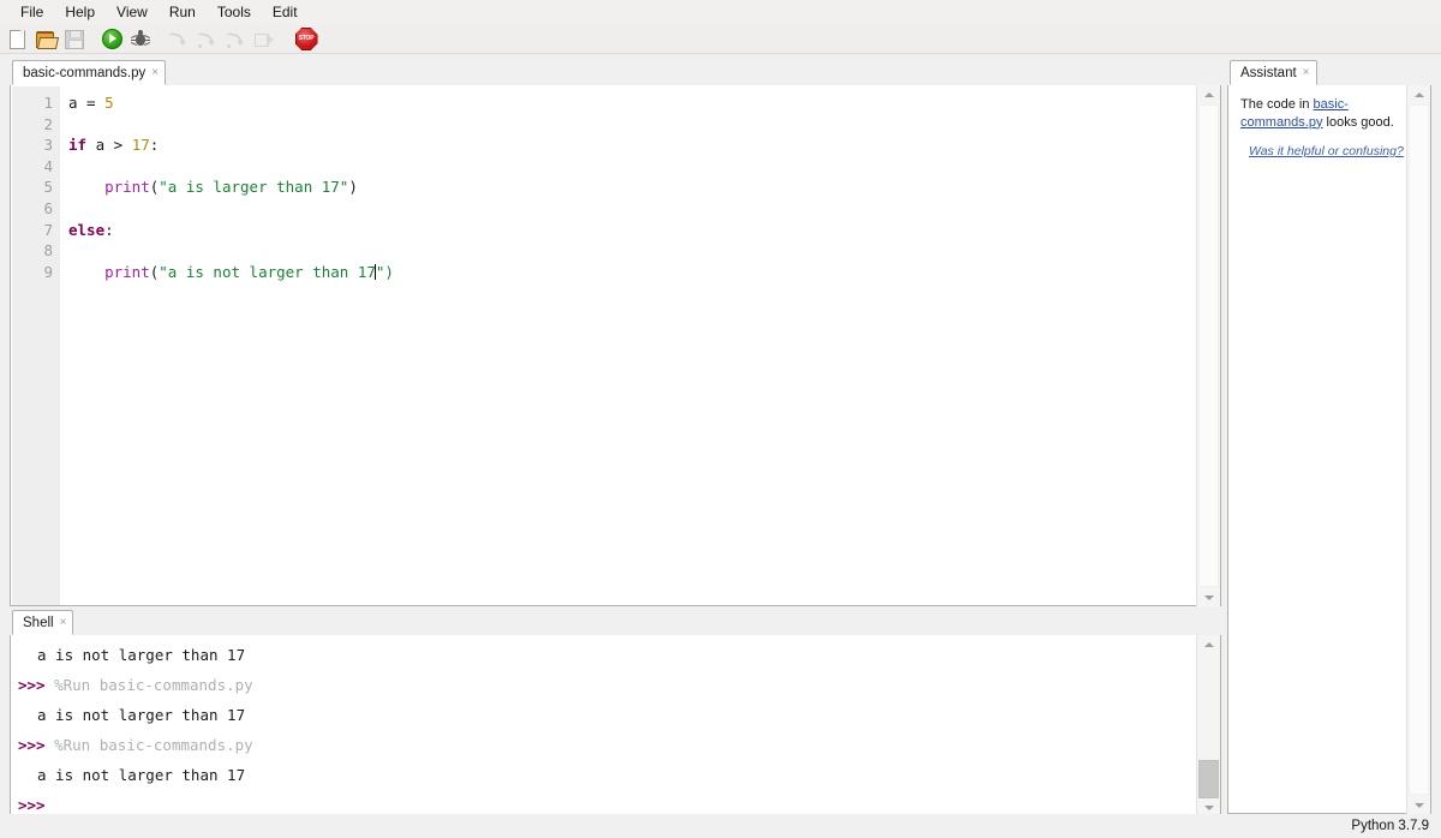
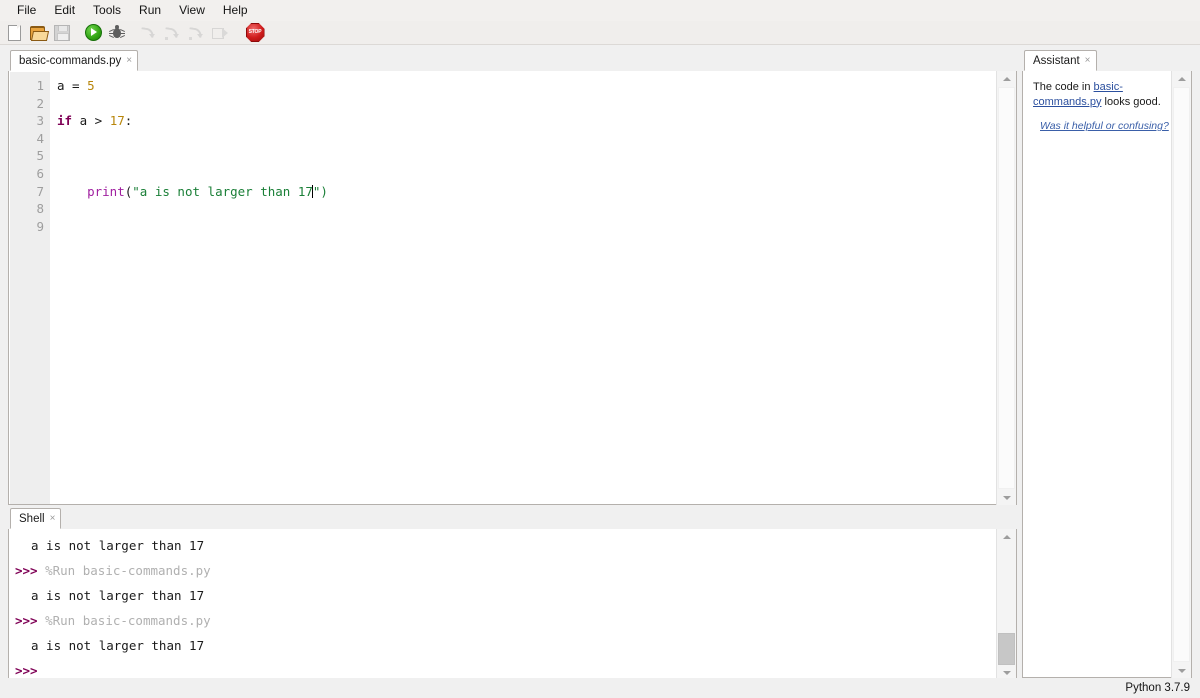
  File
- Help
+ Edit
- View
+ Tools
  Run
- Tools
+ View
- Edit
+ Help
  basic-commands.py
  ×
  1
  2
  3
  4
  5
  6
  7
  8
  9
  a = 5
  if a > 17:
- print("a is larger than 17")
- else:
  print("a is not larger than 17")
  Shell
  ×
  a is not larger than 17
  >>> %Run basic-commands.py
  a is not larger than 17
  >>> %Run basic-commands.py
  a is not larger than 17
  >>>
  Assistant
  ×
  The code in basic-commands.py looks good.
  Was it helpful or confusing?
  Python 3.7.9
